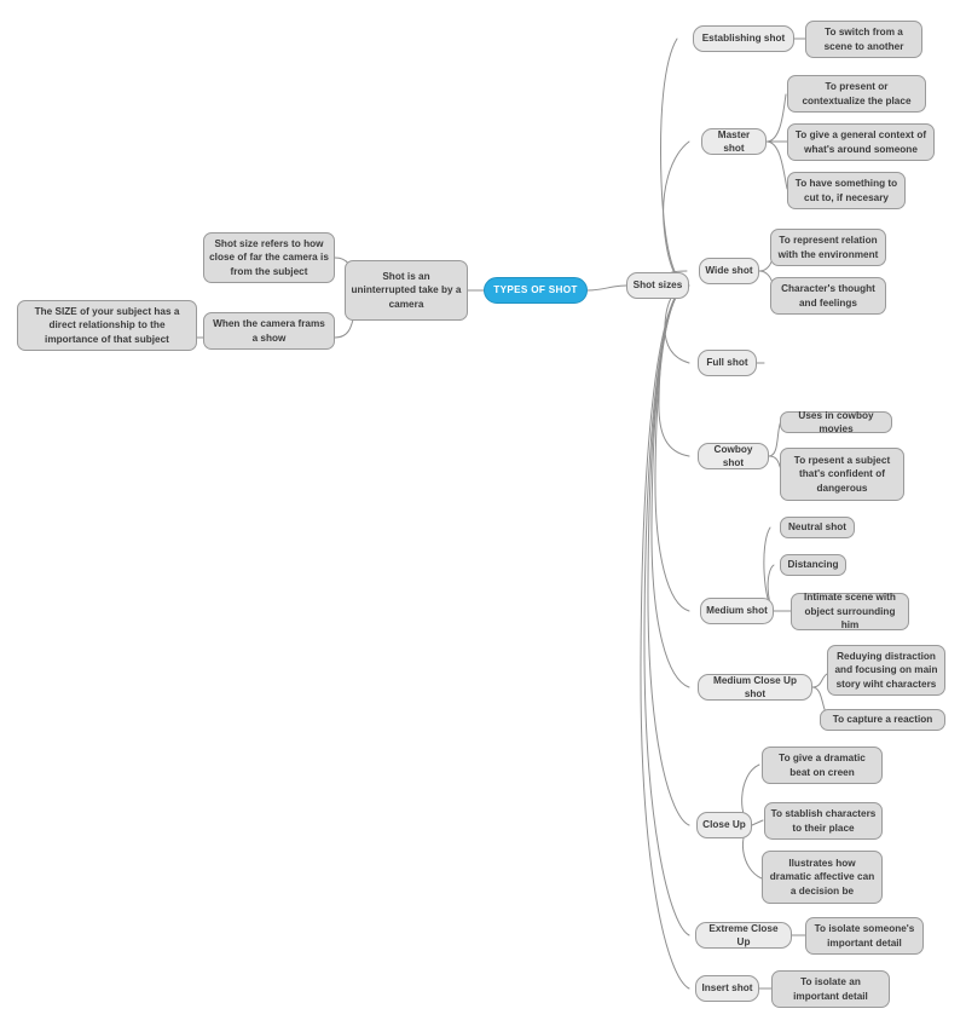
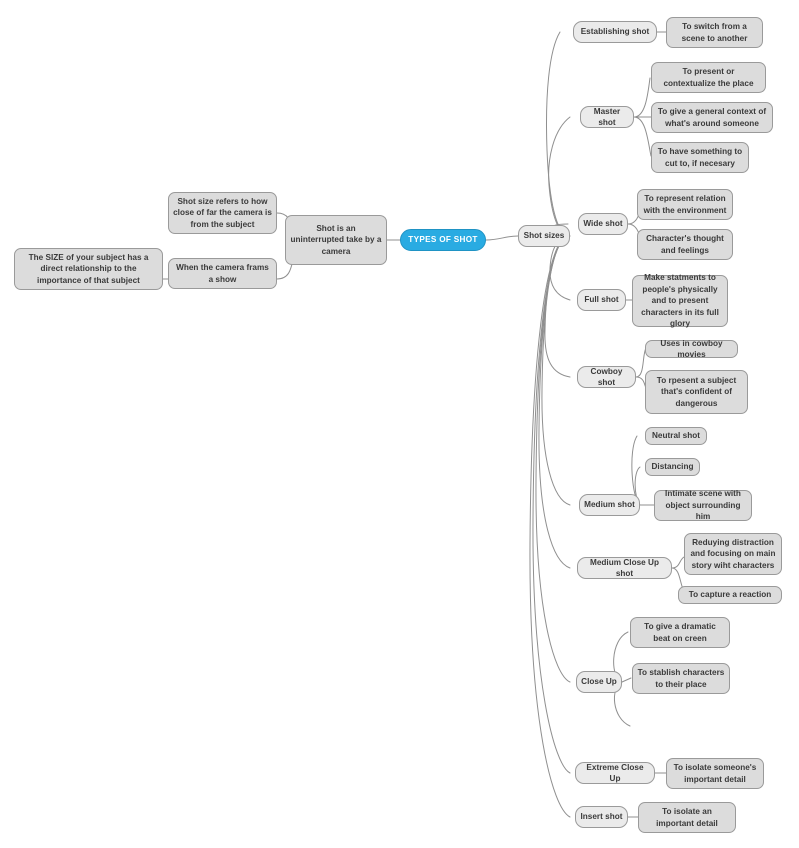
  The SIZE of your subject has a direct relationship to the importance of that subject
  Shot size refers to how close of far the camera is from the subject
  When the camera frams a show
  Shot is an uninterrupted take by a camera
  TYPES OF SHOT
  Shot sizes
  Establishing shot
  To switch from a scene to another
  Master shot
  To present or contextualize the place
  To give a general context of what's around someone
  To have something to cut to, if necesary
  Wide shot
  To represent relation with the environment
  Character's thought and feelings
  Full shot
+ Make statments to people's physically and to present characters in its full glory
  Cowboy shot
  Uses in cowboy movies
  To rpesent a subject that's confident of dangerous
  Medium shot
  Neutral shot
  Distancing
  Intimate scene with object surrounding him
  Medium Close Up shot
  Reduying distraction and focusing on main story wiht characters
  To capture a reaction
  Close Up
  To give a dramatic beat on creen
  To stablish characters to their place
- Ilustrates how dramatic affective can a decision be
  Extreme Close Up
  To isolate someone's important detail
  Insert shot
  To isolate an important detail
